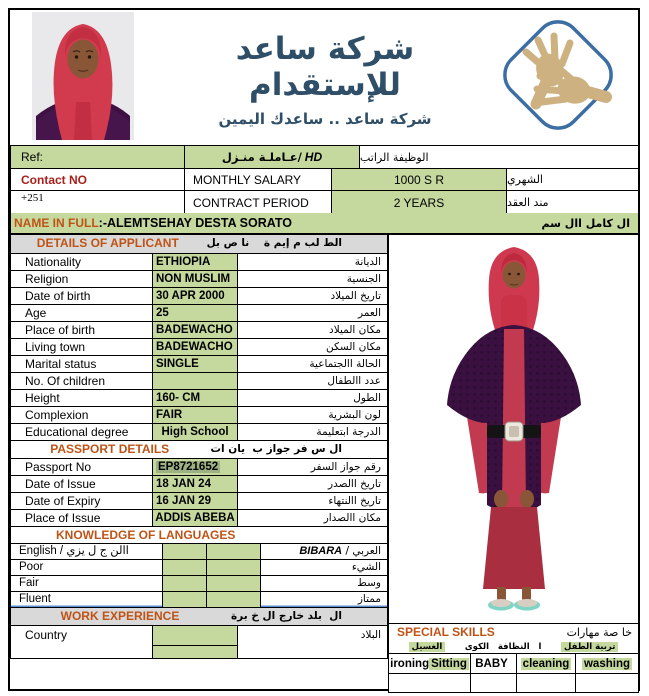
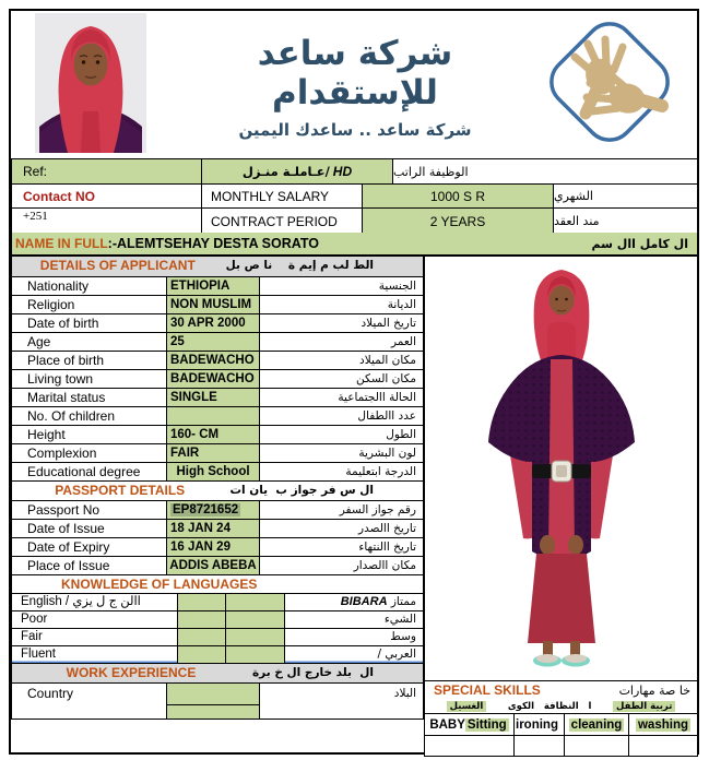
  شركة ساعد للإستقدام
  شركة ساعد .. ساعدك اليمين
  Ref:
  عـاملـة منـزل/
  HD
  الوظيفة الراتب
  Contact NO
  MONTHLY SALARY
  1000 S R
  الشهري
  +251
  CONTRACT PERIOD
  2 YEARS
  مند العقد
  NAME IN FULL
  :-ALEMTSEHAY DESTA SORATO
  ال كامل اال سم
  DETAILS OF APPLICANT
  الط لب م إيم ة نا ص بل
  Nationality
  ETHIOPIA
- الديانة
+ الجنسية
  Religion
  NON MUSLIM
- الجنسية
+ الديانة
  Date of birth
  30 APR 2000
  تاريخ الميلاد
  Age
  25
  العمر
  Place of birth
  BADEWACHO
  مكان الميلاد
  Living town
  BADEWACHO
  مكان السكن
  Marital status
  SINGLE
  الحالة االجتماعية
  No. Of children
  عدد االطفال
  Height
  160- CM
  الطول
  Complexion
  FAIR
  لون البشرية
  Educational degree
  High School
  الدرجة ابتعليمة
  PASSPORT DETAILS
  ال س فر جواز ب يان ات
  Passport No
  EP8721652
  رقم جواز السفر
  Date of Issue
  18 JAN 24
  تاريخ االصدر
  Date of Expiry
  16 JAN 29
  تاريخ االنتهاء
  Place of Issue
  ADDIS ABEBA
  مكان االصدار
  KNOWLEDGE OF LANGUAGES
  English / االن ج ل يزي
- العربي / BIBARA
+ ممتاز BIBARA
  Poor
  الشيء
  Fair
  وسط
  Fluent
- ممتاز
+ العربي /
  WORK EXPERIENCE
  ال بلد خارج ال خ برة
  Country
  البلاد
  SPECIAL SKILLS
  خا صة مهارات
  تربية الطفل
  ا النظافة الكوى
  الغسيل
- ironing
+ BABY
  Sitting
- BABY
+ ironing
  cleaning
  washing
